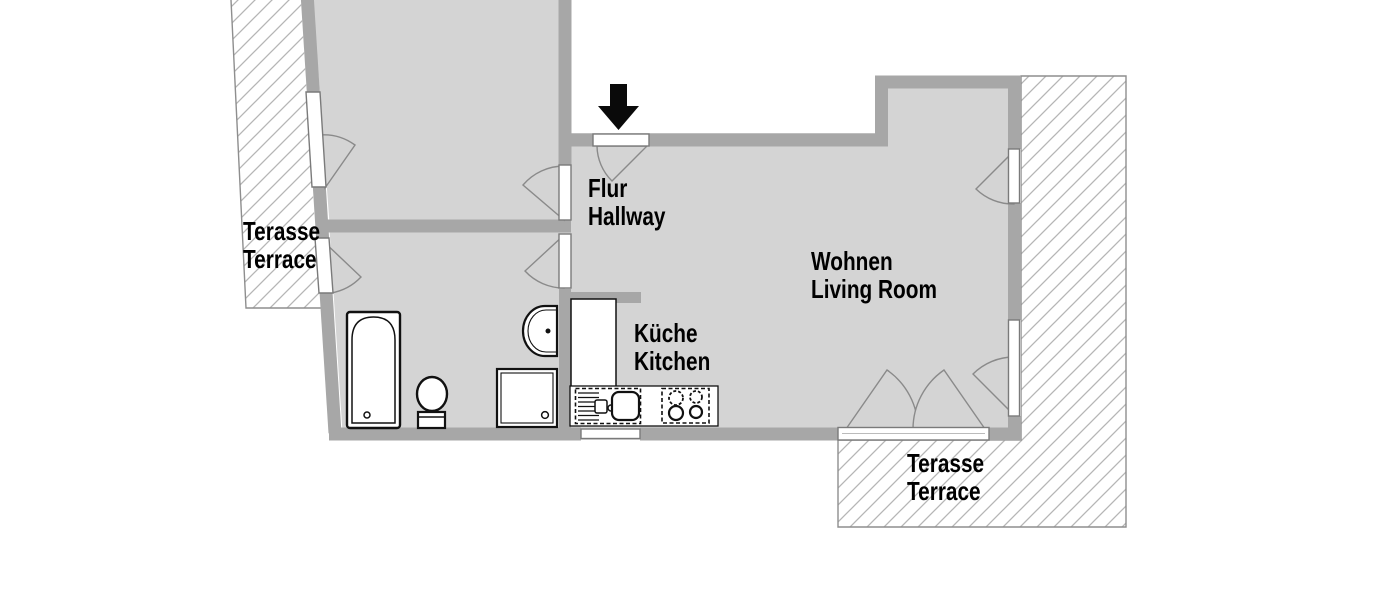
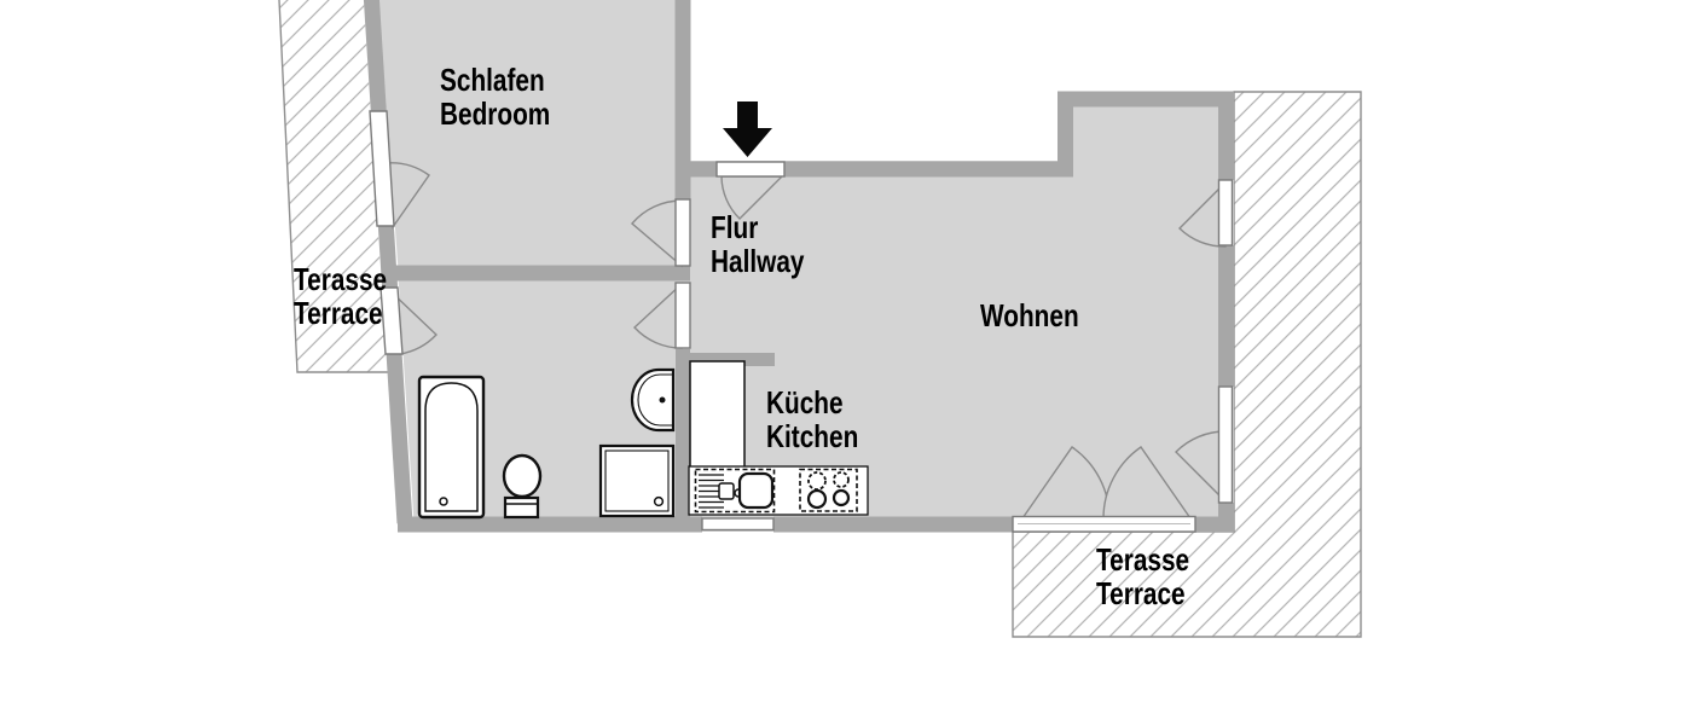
+ Schlafen
+ Bedroom
  Terasse
  Terrace
  Flur
  Hallway
  Küche
  Kitchen
  Wohnen
- Living Room
  Terasse
  Terrace
